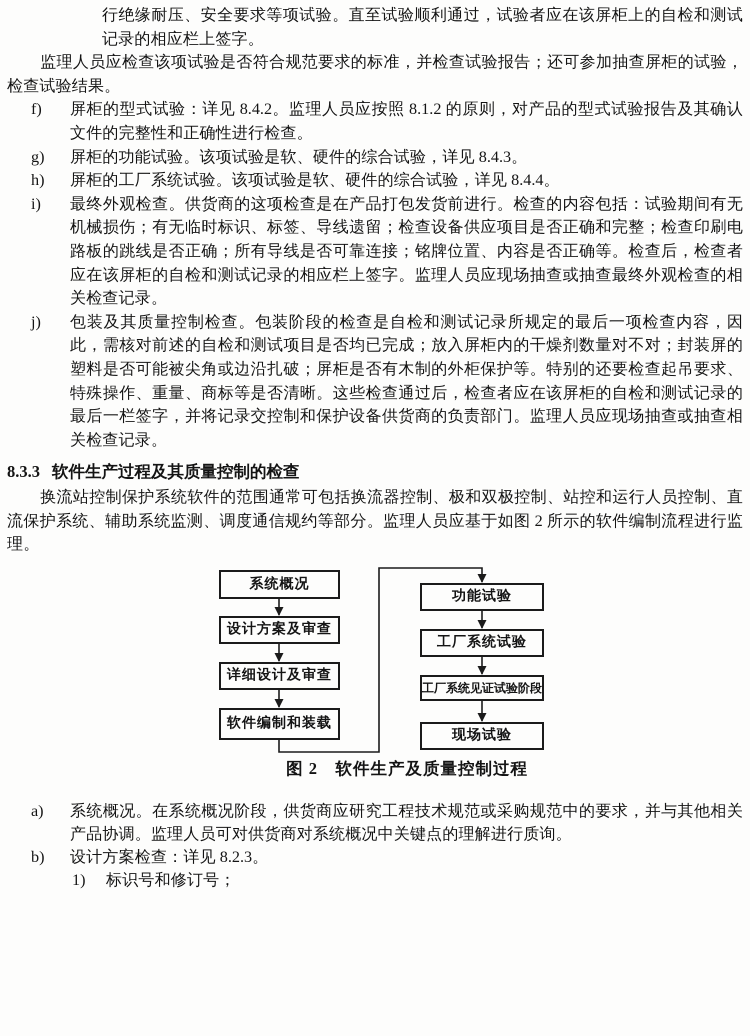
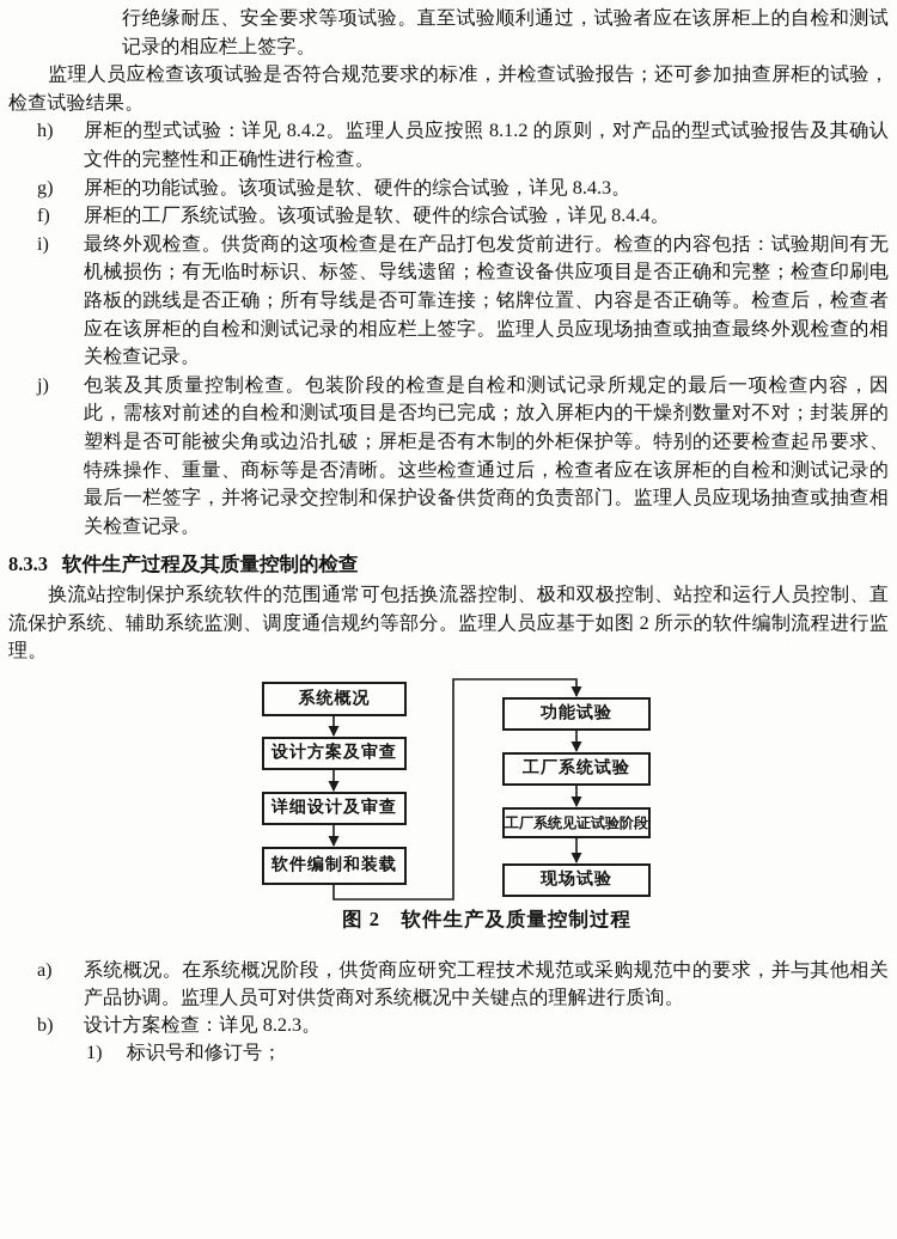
  行绝缘耐压、安全要求等项试验。直至试验顺利通过，试验者应在该屏柜上的自检和测试记录的相应栏上签字。
  监理人员应检查该项试验是否符合规范要求的标准，并检查试验报告；还可参加抽查屏柜的试验，检查试验结果。
- f)
+ h)
  屏柜的型式试验：详见 8.4.2。监理人员应按照 8.1.2 的原则，对产品的型式试验报告及其确认文件的完整性和正确性进行检查。
  g)
  屏柜的功能试验。该项试验是软、硬件的综合试验，详见 8.4.3。
- h)
+ f)
  屏柜的工厂系统试验。该项试验是软、硬件的综合试验，详见 8.4.4。
  i)
  最终外观检查。供货商的这项检查是在产品打包发货前进行。检查的内容包括：试验期间有无机械损伤；有无临时标识、标签、导线遗留；检查设备供应项目是否正确和完整；检查印刷电路板的跳线是否正确；所有导线是否可靠连接；铭牌位置、内容是否正确等。检查后，检查者应在该屏柜的自检和测试记录的相应栏上签字。监理人员应现场抽查或抽查最终外观检查的相关检查记录。
  j)
  包装及其质量控制检查。包装阶段的检查是自检和测试记录所规定的最后一项检查内容，因此，需核对前述的自检和测试项目是否均已完成；放入屏柜内的干燥剂数量对不对；封装屏的塑料是否可能被尖角或边沿扎破；屏柜是否有木制的外柜保护等。特别的还要检查起吊要求、特殊操作、重量、商标等是否清晰。这些检查通过后，检查者应在该屏柜的自检和测试记录的最后一栏签字，并将记录交控制和保护设备供货商的负责部门。监理人员应现场抽查或抽查相关检查记录。
  8.3.3 软件生产过程及其质量控制的检查
  换流站控制保护系统软件的范围通常可包括换流器控制、极和双极控制、站控和运行人员控制、直流保护系统、辅助系统监测、调度通信规约等部分。监理人员应基于如图 2 所示的软件编制流程进行监理。
  系统概况
  设计方案及审查
  详细设计及审查
  软件编制和装载
  功能试验
  工厂系统试验
  工厂系统见证试验阶段
  现场试验
  图 2 软件生产及质量控制过程
  a)
  系统概况。在系统概况阶段，供货商应研究工程技术规范或采购规范中的要求，并与其他相关产品协调。监理人员可对供货商对系统概况中关键点的理解进行质询。
  b)
  设计方案检查：详见 8.2.3。
  1)
  标识号和修订号；
